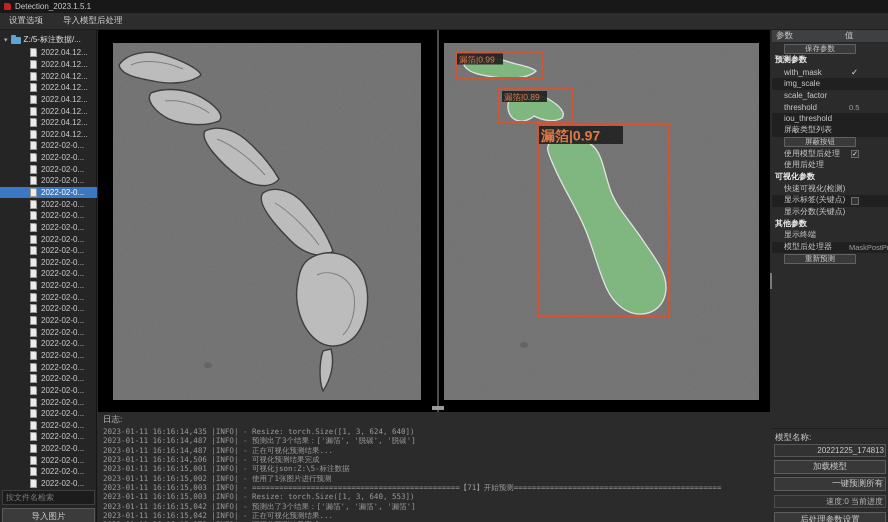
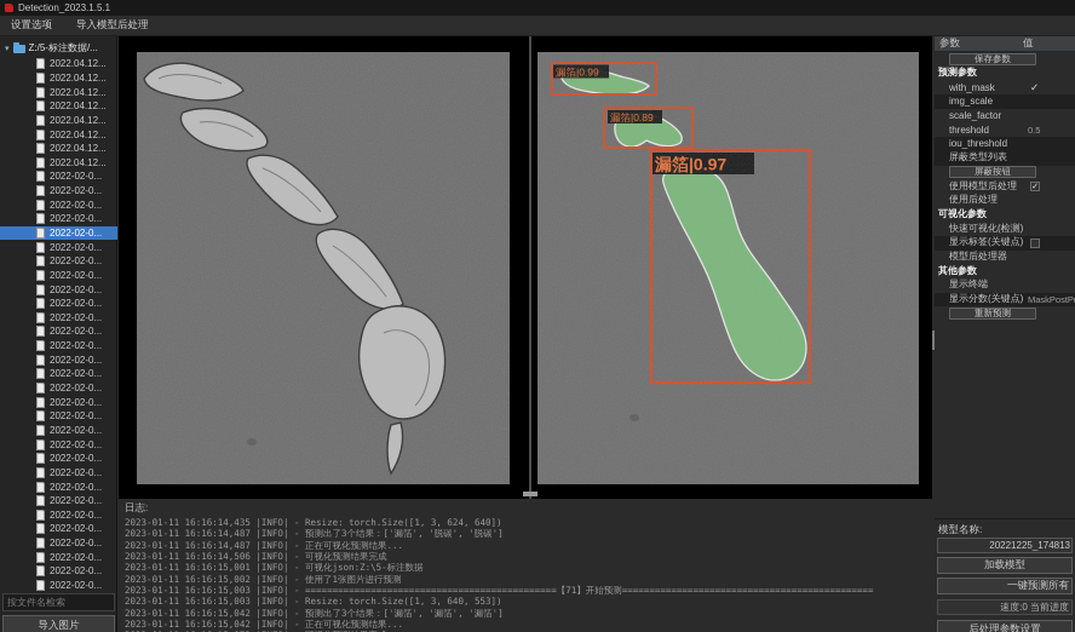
  Detection_2023.1.5.1
  设置选项
  导入模型后处理
  Z:/5-标注数据/...
  2022.04.12...
  2022.04.12...
  2022.04.12...
  2022.04.12...
  2022.04.12...
  2022.04.12...
  2022.04.12...
  2022.04.12...
  2022-02-0...
  2022-02-0...
  2022-02-0...
  2022-02-0...
  2022-02-0...
  2022-02-0...
  2022-02-0...
  2022-02-0...
  2022-02-0...
  2022-02-0...
  2022-02-0...
  2022-02-0...
  2022-02-0...
  2022-02-0...
  2022-02-0...
  2022-02-0...
  2022-02-0...
  2022-02-0...
  2022-02-0...
  2022-02-0...
  2022-02-0...
  2022-02-0...
  2022-02-0...
  2022-02-0...
  2022-02-0...
  2022-02-0...
  2022-02-0...
  2022-02-0...
  2022-02-0...
  2022-02-0...
  按文件名检索
  导入图片
  漏箔|0.99
  漏箔|0.89
  漏箔|0.97
  日志:
  2023-01-11 16:16:14,435 |INFO| - Resize: torch.Size([1, 3, 624, 640])
  2023-01-11 16:16:14,487 |INFO| - 预测出了3个结果：['漏箔', '脱碳', '脱碳']
  2023-01-11 16:16:14,487 |INFO| - 正在可视化预测结果...
  2023-01-11 16:16:14,506 |INFO| - 可视化预测结果完成
  2023-01-11 16:16:15,001 |INFO| - 可视化json:Z:\5-标注数据
  2023-01-11 16:16:15,002 |INFO| - 使用了1张图片进行预测
  2023-01-11 16:16:15,003 |INFO| - ==============================================【71】开始预测==============================================
  2023-01-11 16:16:15,003 |INFO| - Resize: torch.Size([1, 3, 640, 553])
  2023-01-11 16:16:15,042 |INFO| - 预测出了3个结果：['漏箔', '漏箔', '漏箔']
  2023-01-11 16:16:15,042 |INFO| - 正在可视化预测结果...
  参数
  值
  保存参数
  预测参数
  with_mask
  ✓
  img_scale
  scale_factor
  threshold
  0.5
  iou_threshold
  屏蔽类型列表
  屏蔽按钮
  使用模型后处理
  使用后处理
  可视化参数
  快速可视化(检测)
  显示标签(关键点)
- 显示分数(关键点)
+ 模型后处理器
  其他参数
  显示终端
- 模型后处理器
+ 显示分数(关键点)
  MaskPostP
  重新预测
  模型名称:
  20221225_174813
  加载模型
  一键预测所有
  速度:0 当前进度
  后处理参数设置
